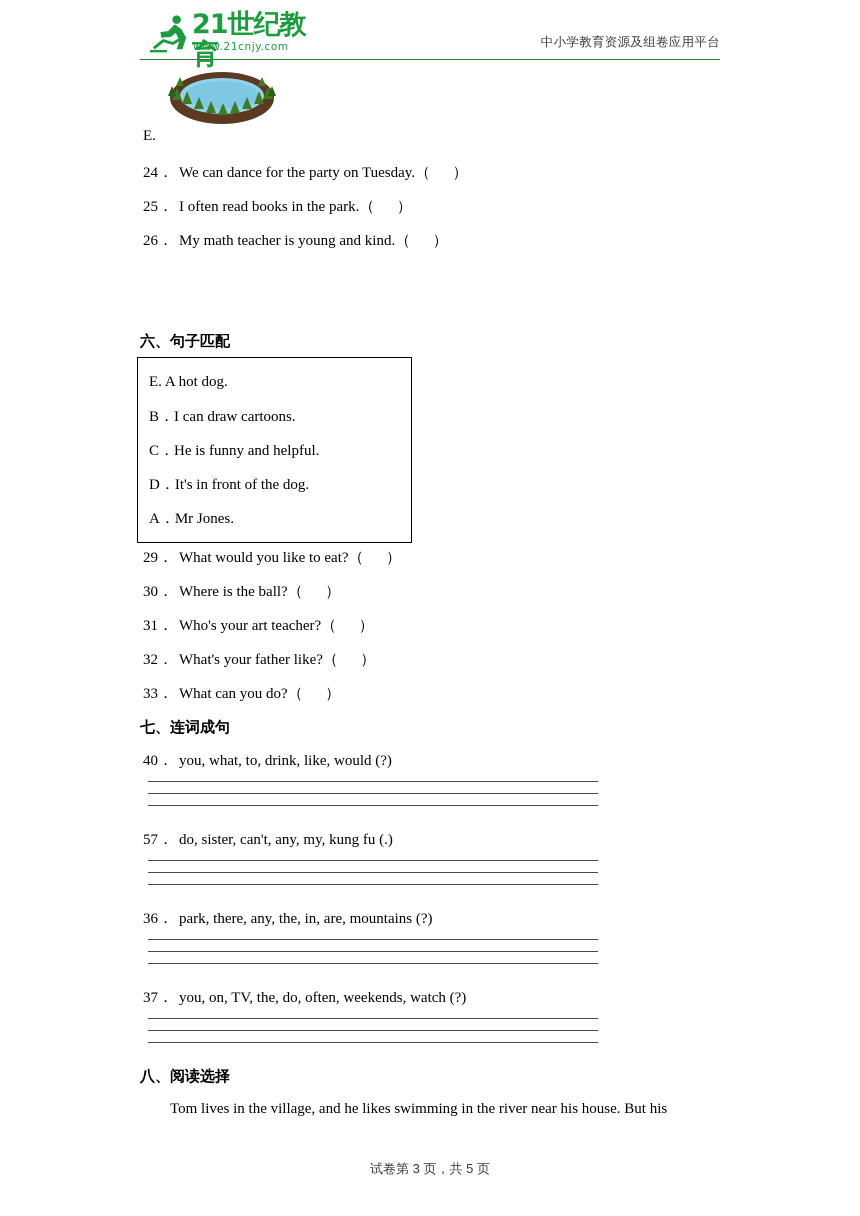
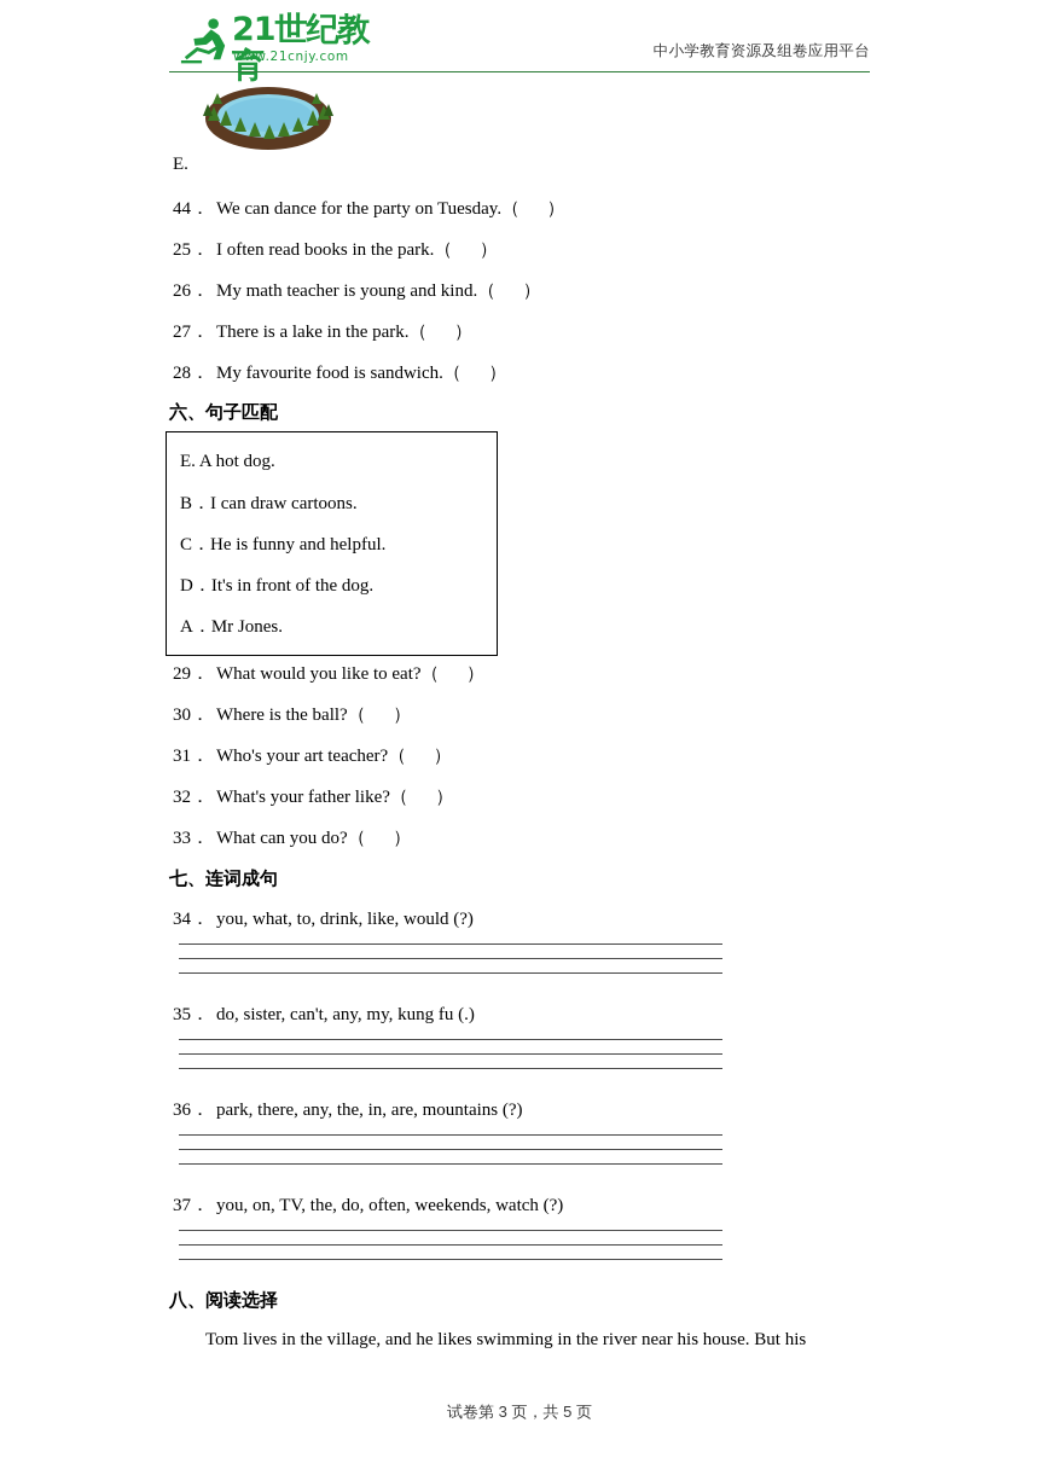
  21世纪教育
  www.21cnjy.com
  中小学教育资源及组卷应用平台
  E.
- 24． We can dance for the party on Tuesday.（ ）
+ 44． We can dance for the party on Tuesday.（ ）
  25． I often read books in the park.（ ）
  26． My math teacher is young and kind.（ ）
+ 27． There is a lake in the park.（ ）
+ 28． My favourite food is sandwich.（ ）
  六、句子匹配
  E. A hot dog.
  B．I can draw cartoons.
  C．He is funny and helpful.
  D．It's in front of the dog.
  A．Mr Jones.
  29． What would you like to eat?（ ）
  30． Where is the ball?（ ）
  31． Who's your art teacher?（ ）
  32． What's your father like?（ ）
  33． What can you do?（ ）
  七、连词成句
- 40． you, what, to, drink, like, would (?)
+ 34． you, what, to, drink, like, would (?)
- 57． do, sister, can't, any, my, kung fu (.)
+ 35． do, sister, can't, any, my, kung fu (.)
  36． park, there, any, the, in, are, mountains (?)
  37． you, on, TV, the, do, often, weekends, watch (?)
  八、阅读选择
  Tom lives in the village, and he likes swimming in the river near his house. But his
  试卷第 3 页，共 5 页
